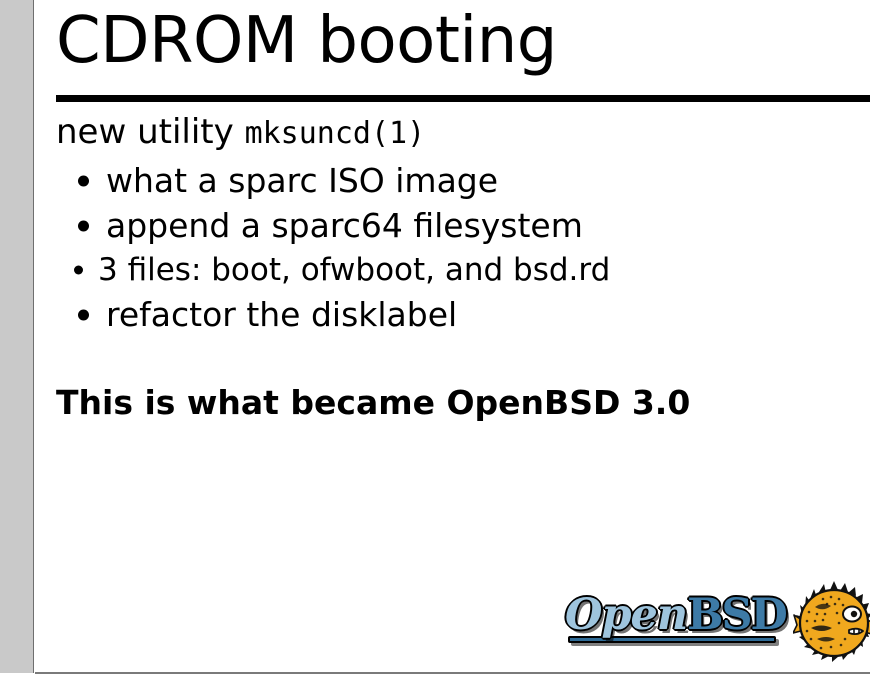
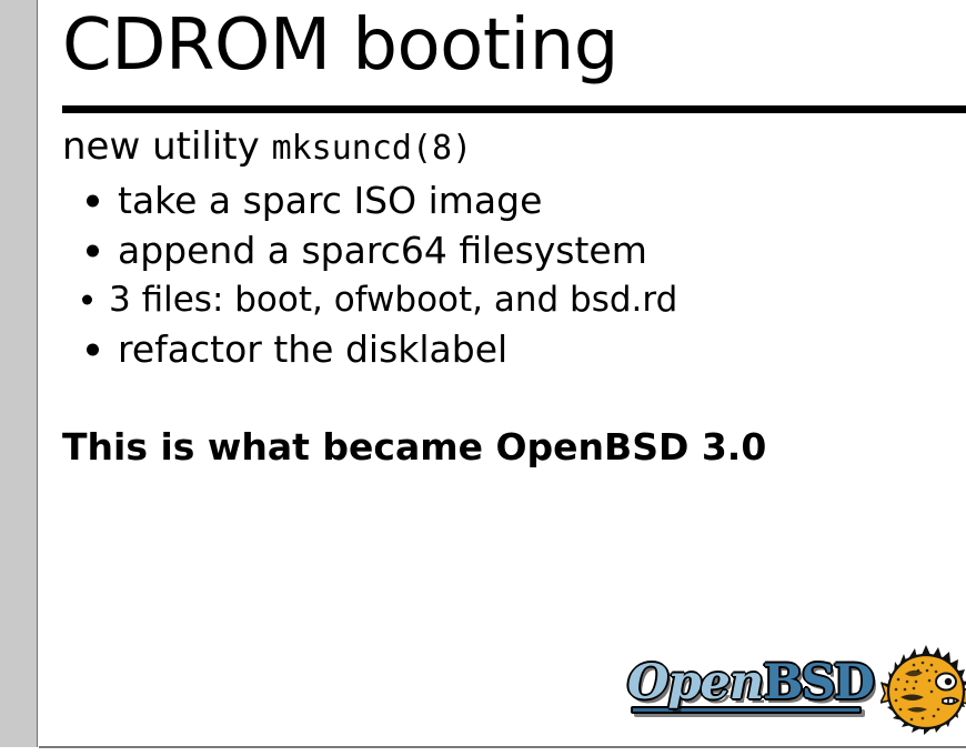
  CDROM booting
- new utility mksuncd(1)
+ new utility mksuncd(8)
- what a sparc ISO image
+ take a sparc ISO image
  append a sparc64 filesystem
  3 files: boot, ofwboot, and bsd.rd
  refactor the disklabel
  This is what became OpenBSD 3.0
  OpenBSD
